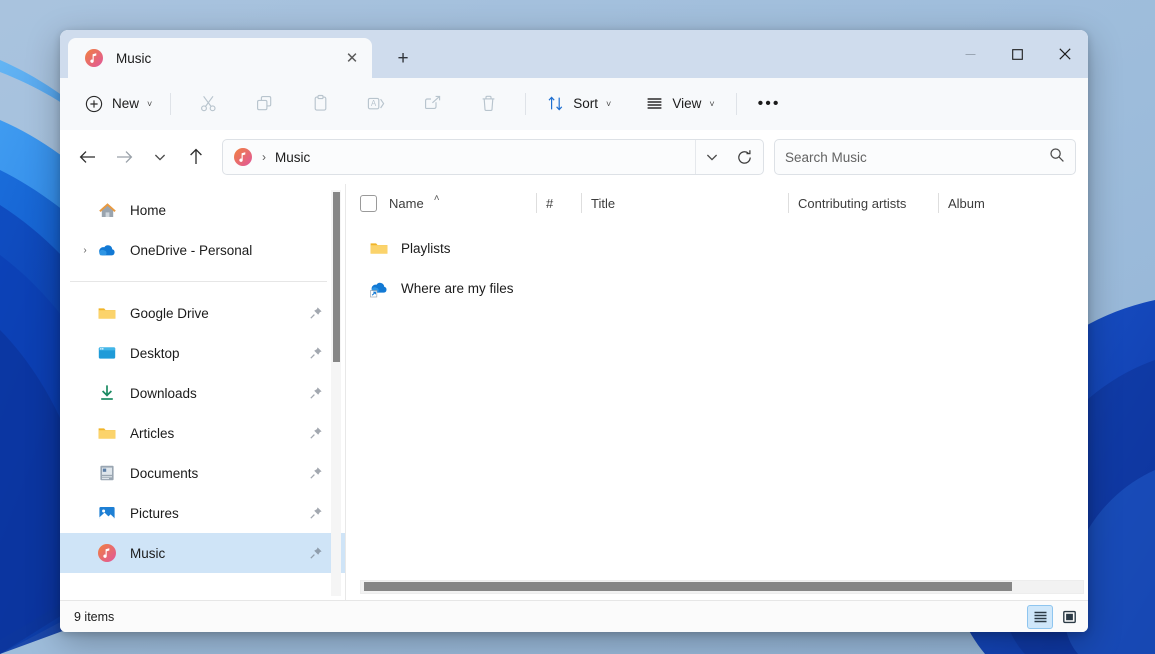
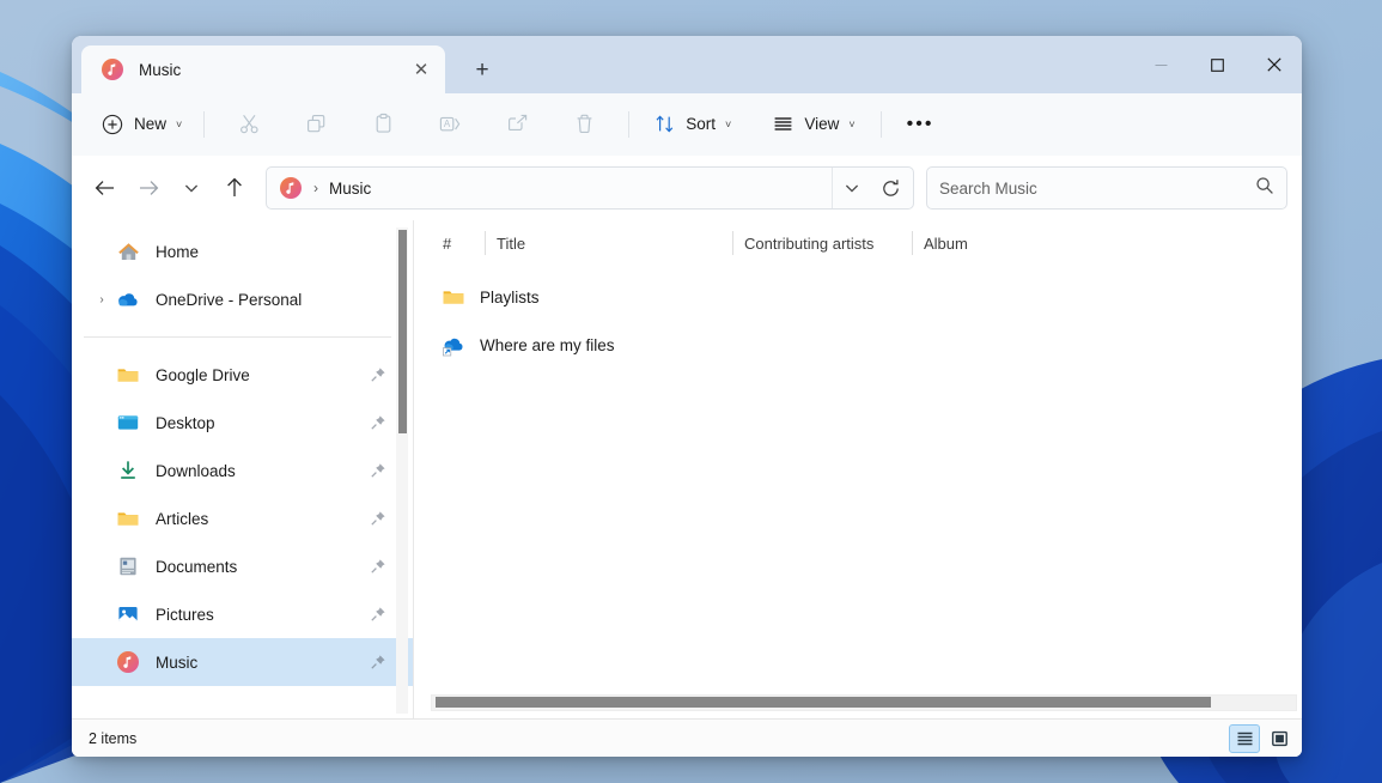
  Music
  ✕
  +
  New
  ˅
  A
  Sort
  ˅
  View
  ˅
  •••
  ›
  Music
  Search Music
  Home
  ›
  OneDrive - Personal
  Google Drive
  Desktop
  Downloads
  Articles
  Documents
  Pictures
  Music
- Name
- ˄
  #
  Title
  Contributing artists
  Album
  Playlists
  Where are my files
- 9 items
+ 2 items
